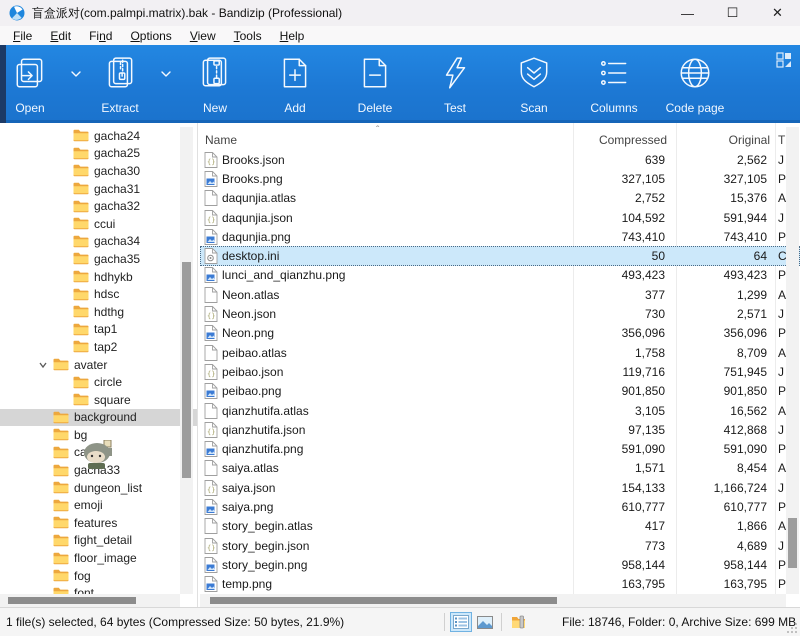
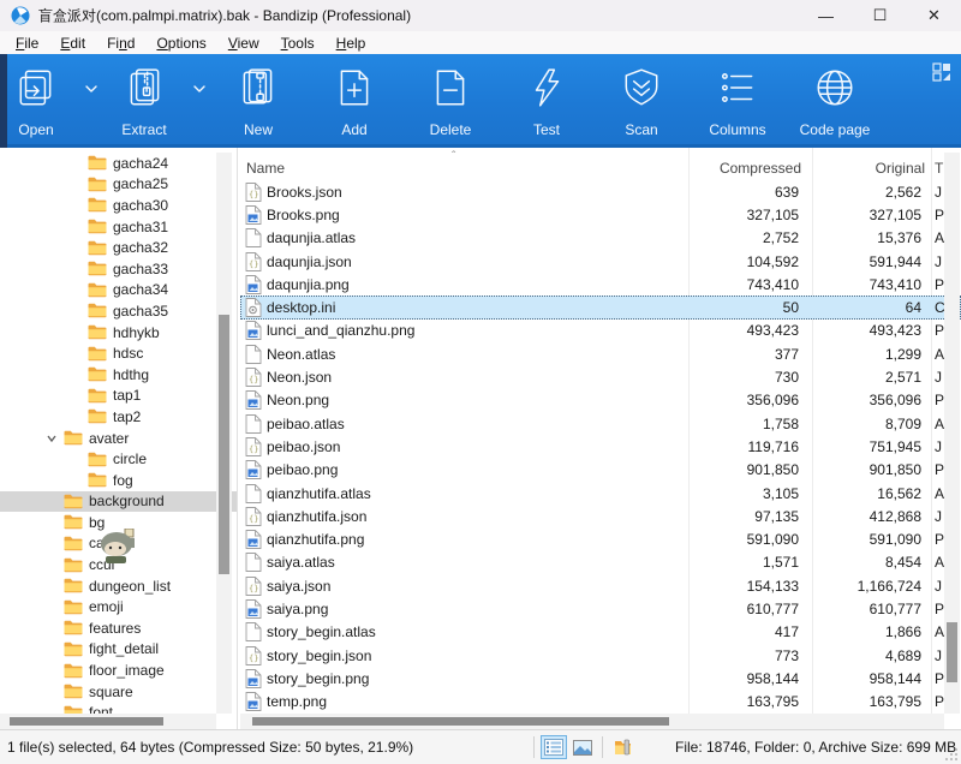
  盲盒派对(com.palmpi.matrix).bak - Bandizip (Professional)
  —
  ☐
  ✕
  File
  Edit
  Find
  Options
  View
  Tools
  Help
  Open
  Extract
  New
  Add
  Delete
  Test
  Scan
  Columns
  Code page
  gacha24
  gacha25
  gacha30
  gacha31
  gacha32
- ccui
+ gacha33
  gacha34
  gacha35
  hdhykb
  hdsc
  hdthg
  tap1
  tap2
  avater
  circle
- square
+ fog
  background
  bg
- gacha33
+ ccui
  dungeon_list
  emoji
  features
  fight_detail
  floor_image
- fog
+ square
  ˆ
  Name
  Compressed
  Original
  T
  {}
  Brooks.json
  639
  2,562
  J
  Brooks.png
  327,105
  327,105
  P
  daqunjia.atlas
  2,752
  15,376
  A
  {}
  daqunjia.json
  104,592
  591,944
  J
  daqunjia.png
  743,410
  743,410
  P
  desktop.ini
  50
  64
  C
  lunci_and_qianzhu.png
  493,423
  493,423
  P
  Neon.atlas
  377
  1,299
  A
  {}
  Neon.json
  730
  2,571
  J
  Neon.png
  356,096
  356,096
  P
  peibao.atlas
  1,758
  8,709
  A
  {}
  peibao.json
  119,716
  751,945
  J
  peibao.png
  901,850
  901,850
  P
  qianzhutifa.atlas
  3,105
  16,562
  A
  {}
  qianzhutifa.json
  97,135
  412,868
  J
  qianzhutifa.png
  591,090
  591,090
  P
  saiya.atlas
  1,571
  8,454
  A
  {}
  saiya.json
  154,133
  1,166,724
  J
  saiya.png
  610,777
  610,777
  P
  story_begin.atlas
  417
  1,866
  A
  {}
  story_begin.json
  773
  4,689
  J
  story_begin.png
  958,144
  958,144
  P
  temp.png
  163,795
  163,795
  P
  1 file(s) selected, 64 bytes (Compressed Size: 50 bytes, 21.9%)
  File: 18746, Folder: 0, Archive Size: 699 MB
